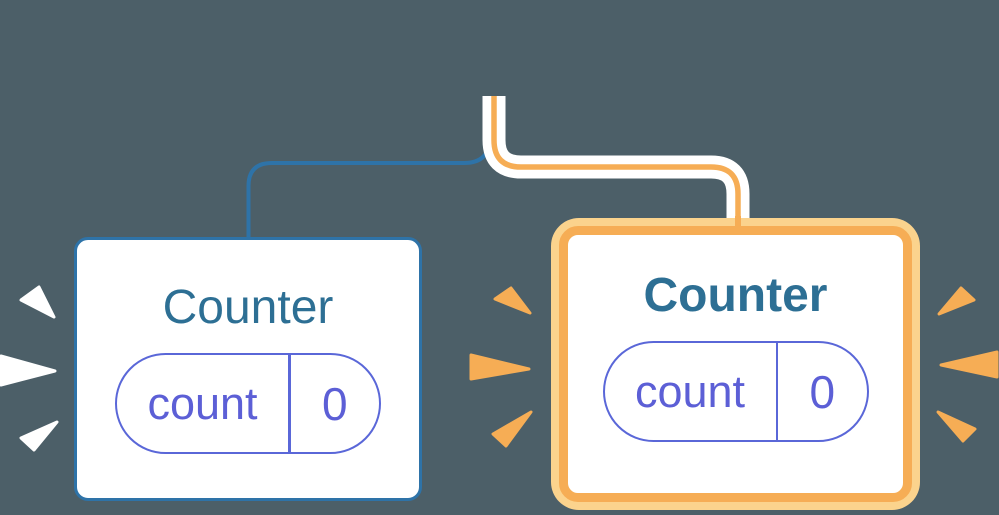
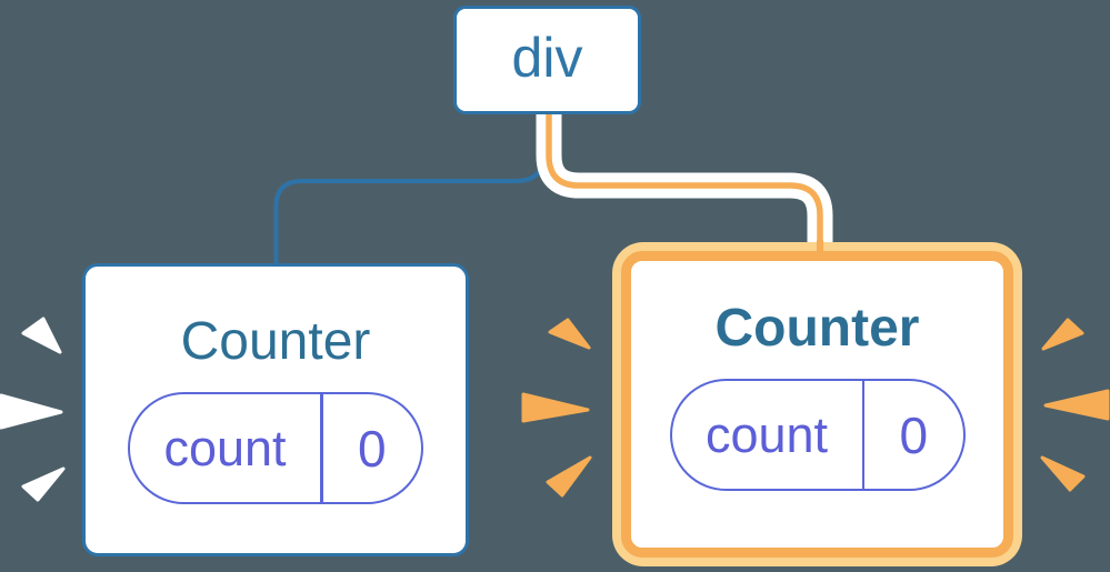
+ div
  Counter
  count
  0
  Counter
  count
  0
